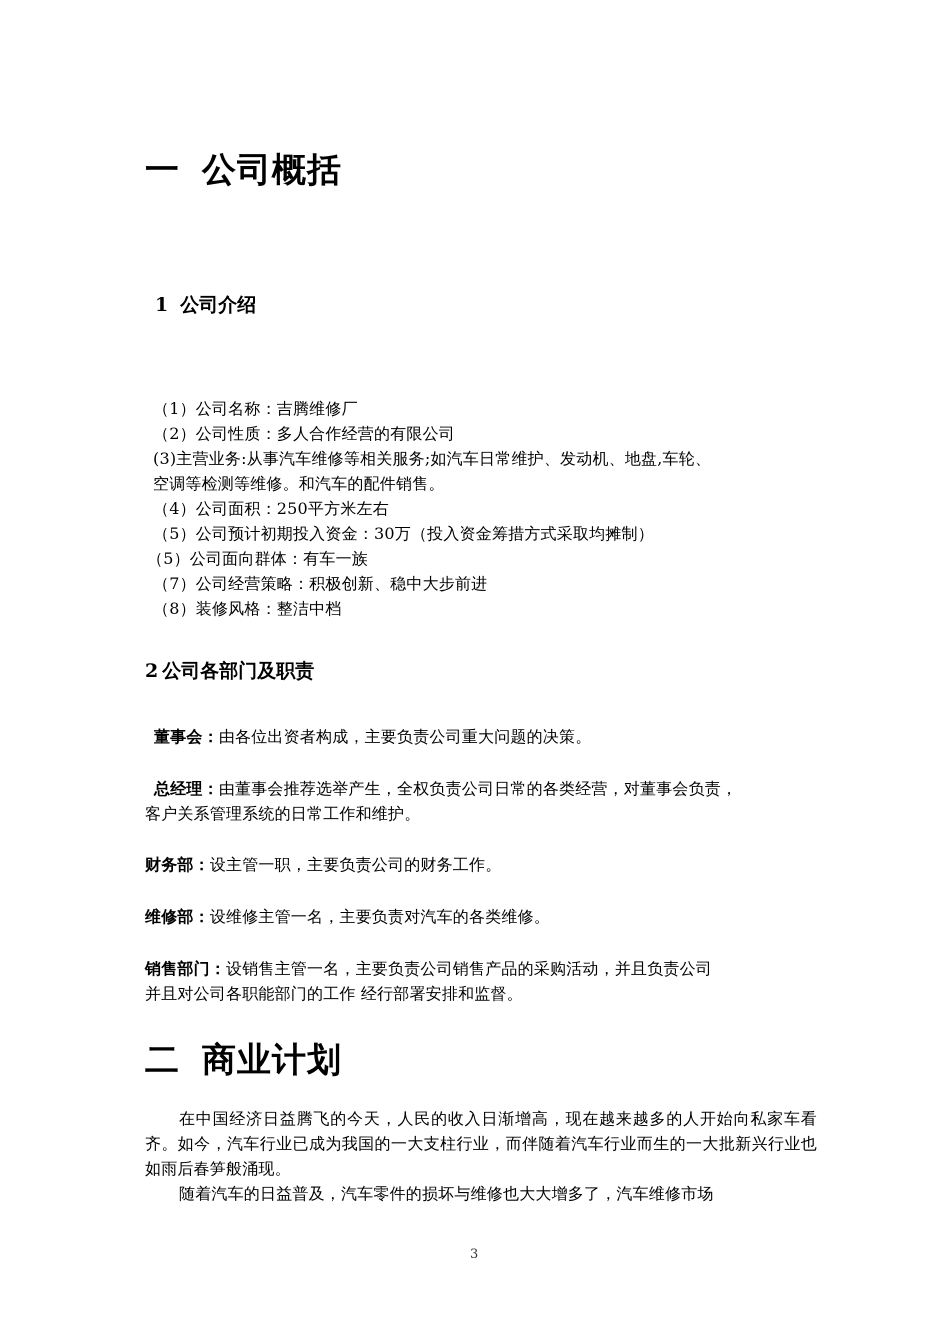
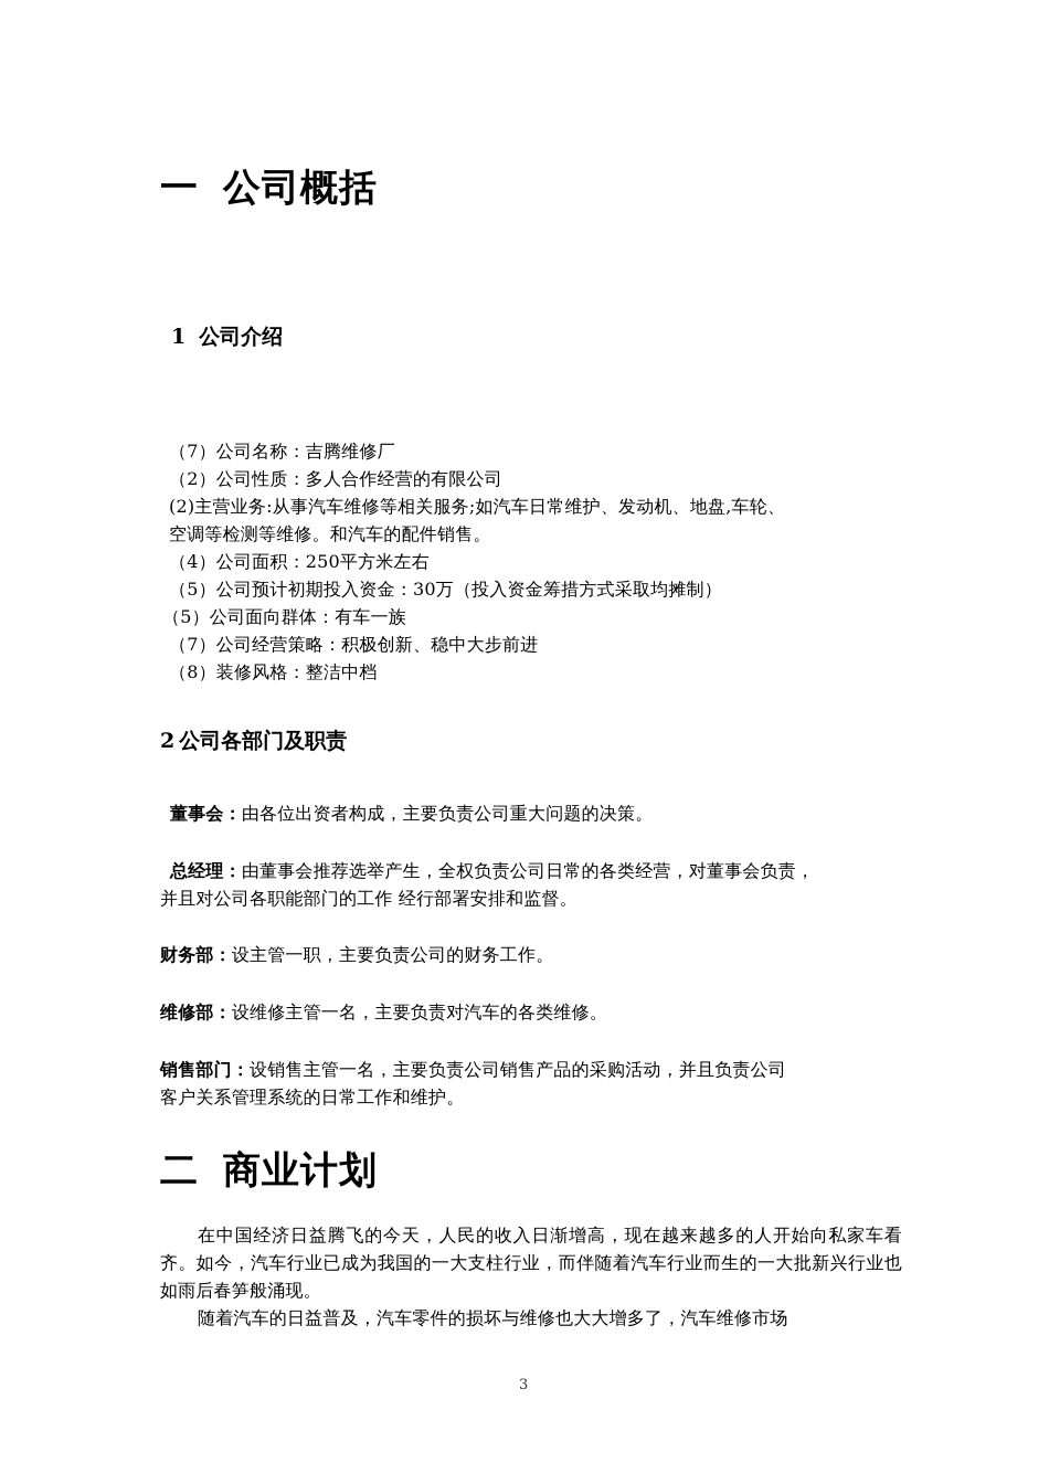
  一 公司概括
  1 公司介绍
- （1）公司名称：吉腾维修厂
+ （7）公司名称：吉腾维修厂
  （2）公司性质：多人合作经营的有限公司
- (3)主营业务:从事汽车维修等相关服务;如汽车日常维护、发动机、地盘,车轮、
+ (2)主营业务:从事汽车维修等相关服务;如汽车日常维护、发动机、地盘,车轮、
  空调等检测等维修。和汽车的配件销售。
  （4）公司面积：250平方米左右
  （5）公司预计初期投入资金：30万（投入资金筹措方式采取均摊制）
  （5）公司面向群体：有车一族
  （7）公司经营策略：积极创新、稳中大步前进
  （8）装修风格：整洁中档
  2 公司各部门及职责
  董事会：由各位出资者构成，主要负责公司重大问题的决策。
  总经理：由董事会推荐选举产生，全权负责公司日常的各类经营，对董事会负责，
- 客户关系管理系统的日常工作和维护。
+ 并且对公司各职能部门的工作 经行部署安排和监督。
  财务部：设主管一职，主要负责公司的财务工作。
  维修部：设维修主管一名，主要负责对汽车的各类维修。
  销售部门：设销售主管一名，主要负责公司销售产品的采购活动，并且负责公司
- 并且对公司各职能部门的工作 经行部署安排和监督。
+ 客户关系管理系统的日常工作和维护。
  二 商业计划
  在中国经济日益腾飞的今天，人民的收入日渐增高，现在越来越多的人开始向私家车看齐。如今，汽车行业已成为我国的一大支柱行业，而伴随着汽车行业而生的一大批新兴行业也如雨后春笋般涌现。
  随着汽车的日益普及，汽车零件的损坏与维修也大大增多了，汽车维修市场
  3
